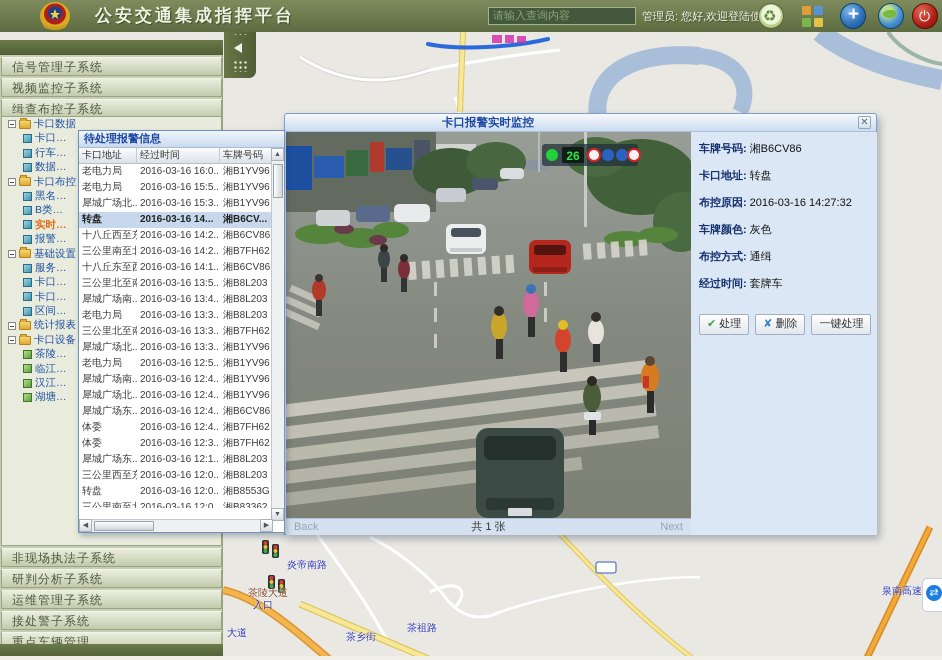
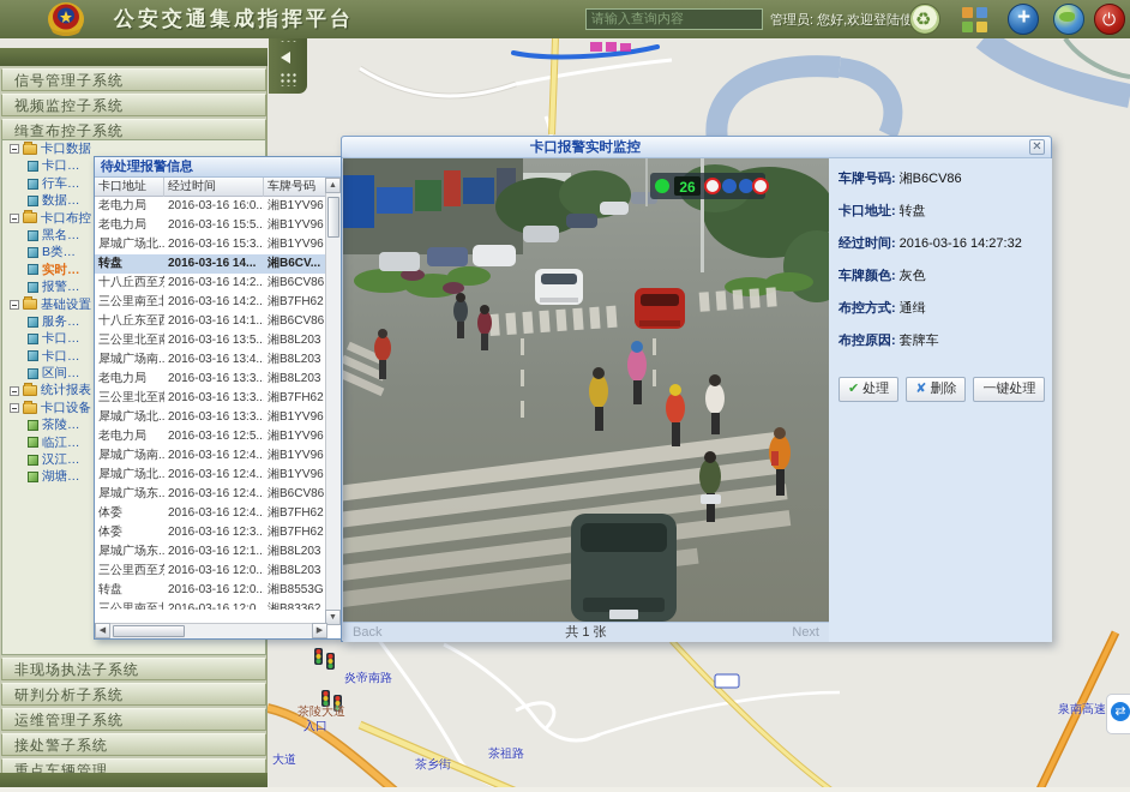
  炎帝南路
  茶陵大道
  入口
  大道
  茶乡街
  茶祖路
  泉南高速
  公安交通集成指挥平台
  请输入查询内容
  管理员: 您好,欢迎登陆使
  信号管理子系统
  视频监控子系统
  缉查布控子系统
  卡口数据
  卡口…
  行车…
  数据…
  卡口布控
  黑名…
  B类…
  实时…
  报警…
  基础设置
  服务…
  卡口…
  卡口…
  区间…
  统计报表
  卡口设备
  茶陵…
  临江…
  汉江…
  湖塘…
  非现场执法子系统
  研判分析子系统
  运维管理子系统
  接处警子系统
  重点车辆管理
  卡口报警实时监控
  ✕
  26
  Back
  共 1 张
  Next
  车牌号码: 湘B6CV86
  卡口地址: 转盘
- 布控原因: 2016-03-16 14:27:32
+ 经过时间: 2016-03-16 14:27:32
  车牌颜色: 灰色
  布控方式: 通缉
- 经过时间: 套牌车
+ 布控原因: 套牌车
  ✔ 处理 ✘ 删除 一键处理
  待处理报警信息
  卡口地址
  经过时间
  车牌号码
  老电力局
  2016-03-16 16:0..
  湘B1YV96
  老电力局
  2016-03-16 15:5..
  湘B1YV96
  犀城广场北..
  2016-03-16 15:3..
  湘B1YV96
  转盘
  2016-03-16 14...
  湘B6CV...
  十八丘西至
  2016-03-16 14:2..
  湘B6CV86
  三公里南至
  2016-03-16 14:2..
  湘B7FH62
  十八丘东至
  2016-03-16 14:1..
  湘B6CV86
  三公里北至
  2016-03-16 13:5..
  湘B8L203
  犀城广场南..
  2016-03-16 13:4..
  湘B8L203
  老电力局
  2016-03-16 13:3..
  湘B8L203
  三公里北至
  2016-03-16 13:3..
  湘B7FH62
  犀城广场北..
  2016-03-16 13:3..
  湘B1YV96
  老电力局
  2016-03-16 12:5..
  湘B1YV96
  犀城广场南..
  2016-03-16 12:4..
  湘B1YV96
  犀城广场北..
  2016-03-16 12:4..
  湘B1YV96
  犀城广场东..
  2016-03-16 12:4..
  湘B6CV86
  体委
  2016-03-16 12:4..
  湘B7FH62
  体委
  2016-03-16 12:3..
  湘B7FH62
  犀城广场东..
  2016-03-16 12:1..
  湘B8L203
  三公里西至
  2016-03-16 12:0..
  湘B8L203
  转盘
  2016-03-16 12:0..
  湘B8553G
  三公里南至
  2016-03-16 12:0..
  湘B83362
